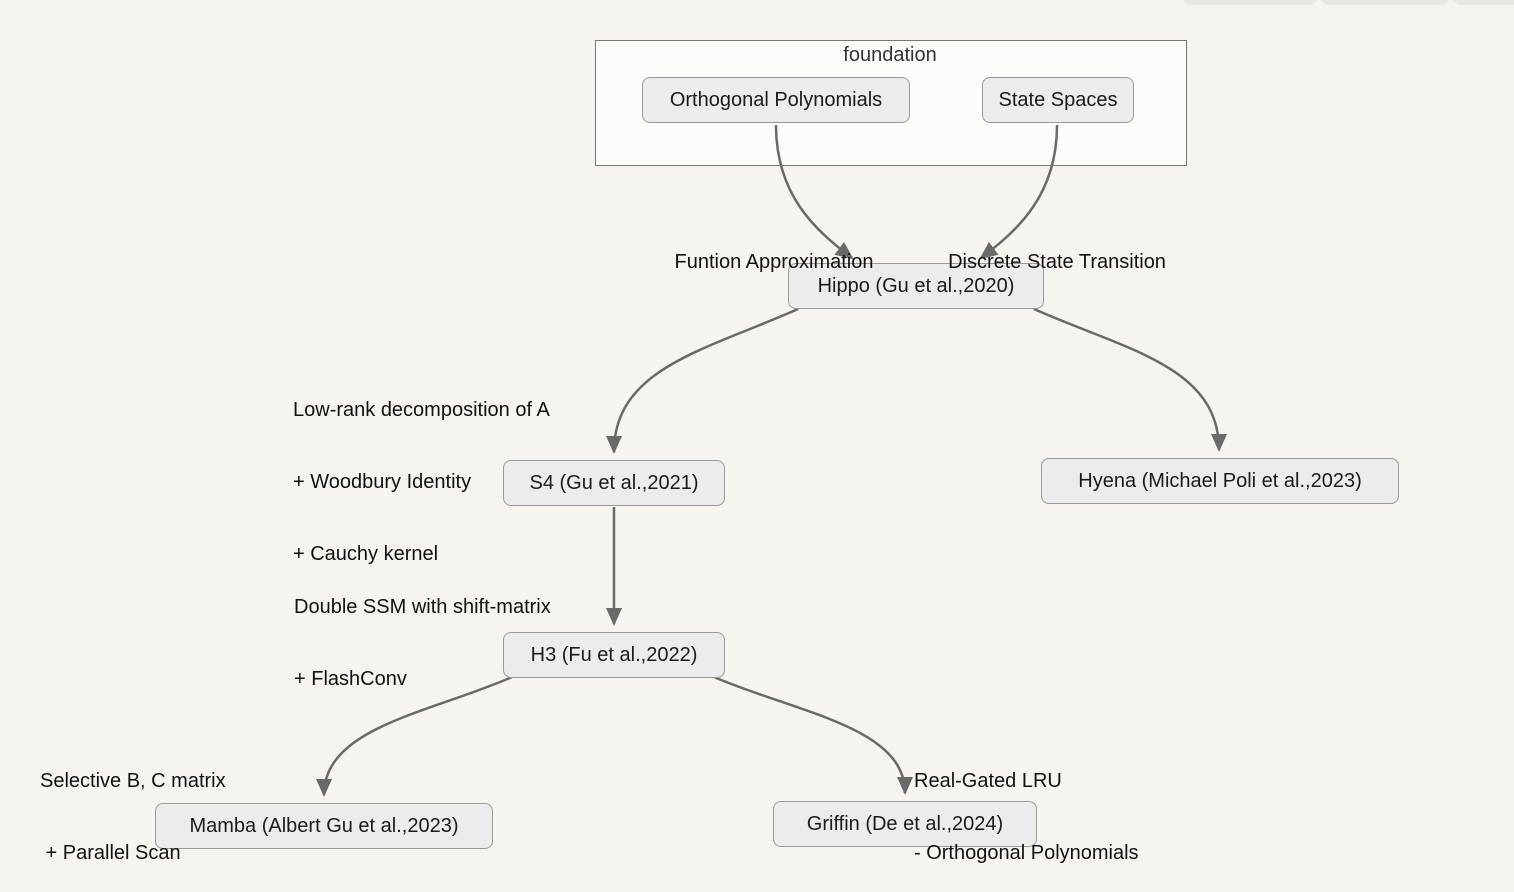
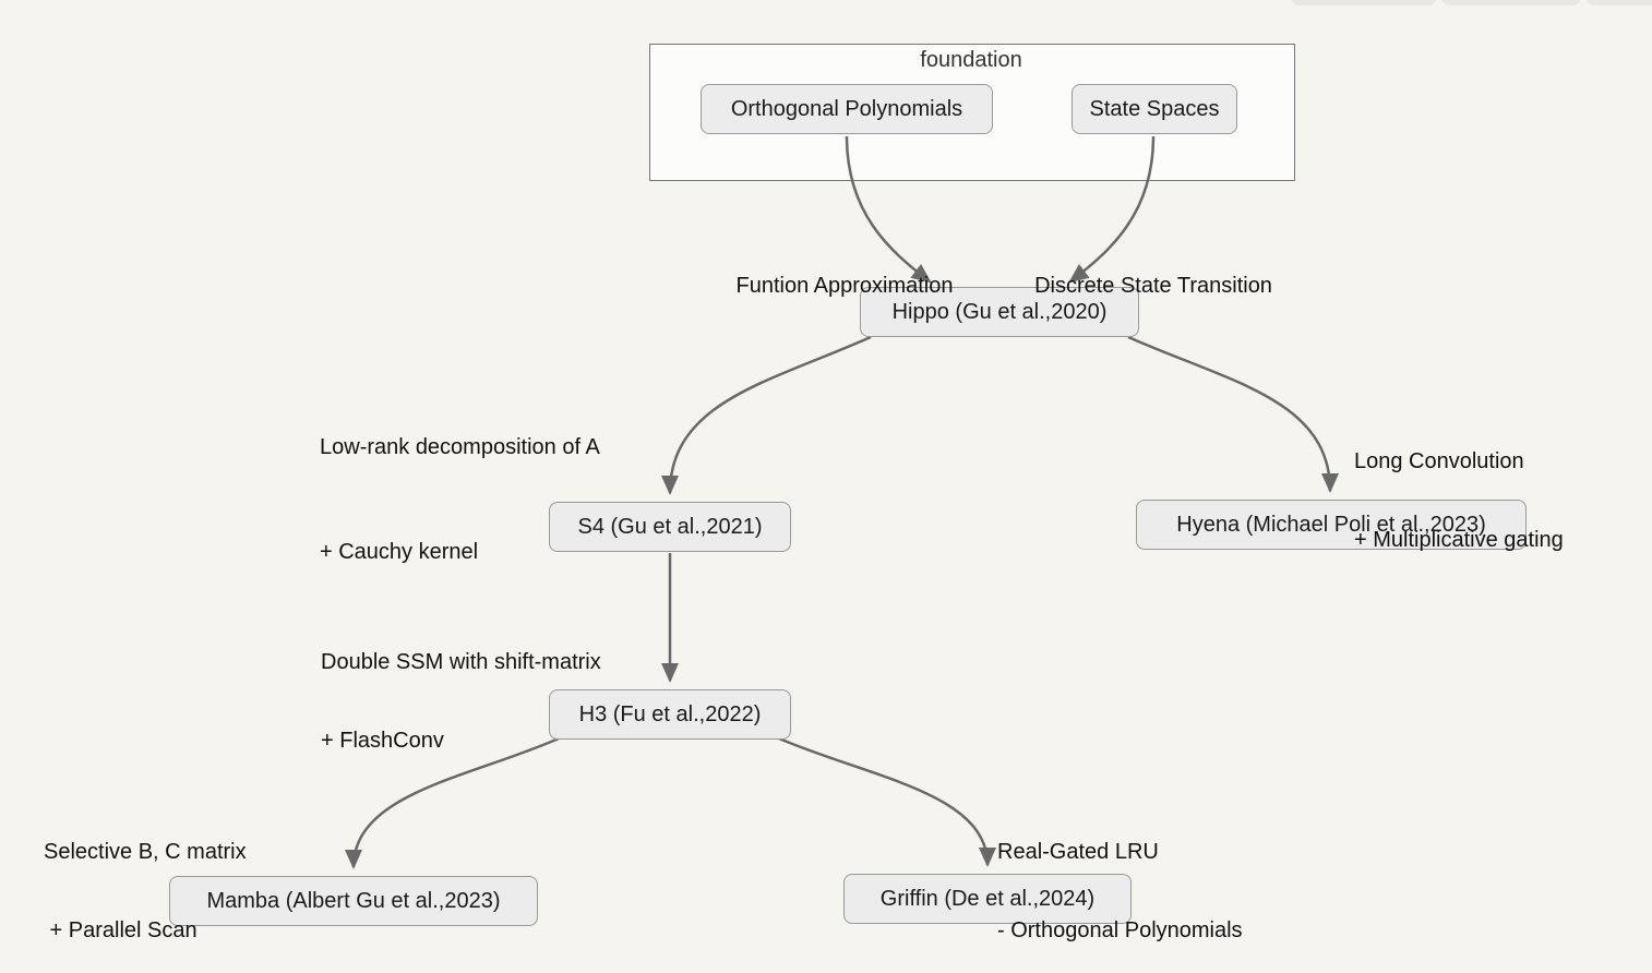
  foundation
  Orthogonal Polynomials
  State Spaces
  Hippo (Gu et al.,2020)
  S4 (Gu et al.,2021)
  Hyena (Michael Poli et al.,2023)
  H3 (Fu et al.,2022)
  Mamba (Albert Gu et al.,2023)
  Griffin (De et al.,2024)
  Funtion Approximation
  Discrete State Transition
  Low-rank decomposition of A
- + Woodbury Identity
  + Cauchy kernel
+ Long Convolution
+ + Multiplicative gating
  Double SSM with shift-matrix
  + FlashConv
  Selective B, C matrix
  + Parallel Scan
  Real-Gated LRU
  - Orthogonal Polynomials
